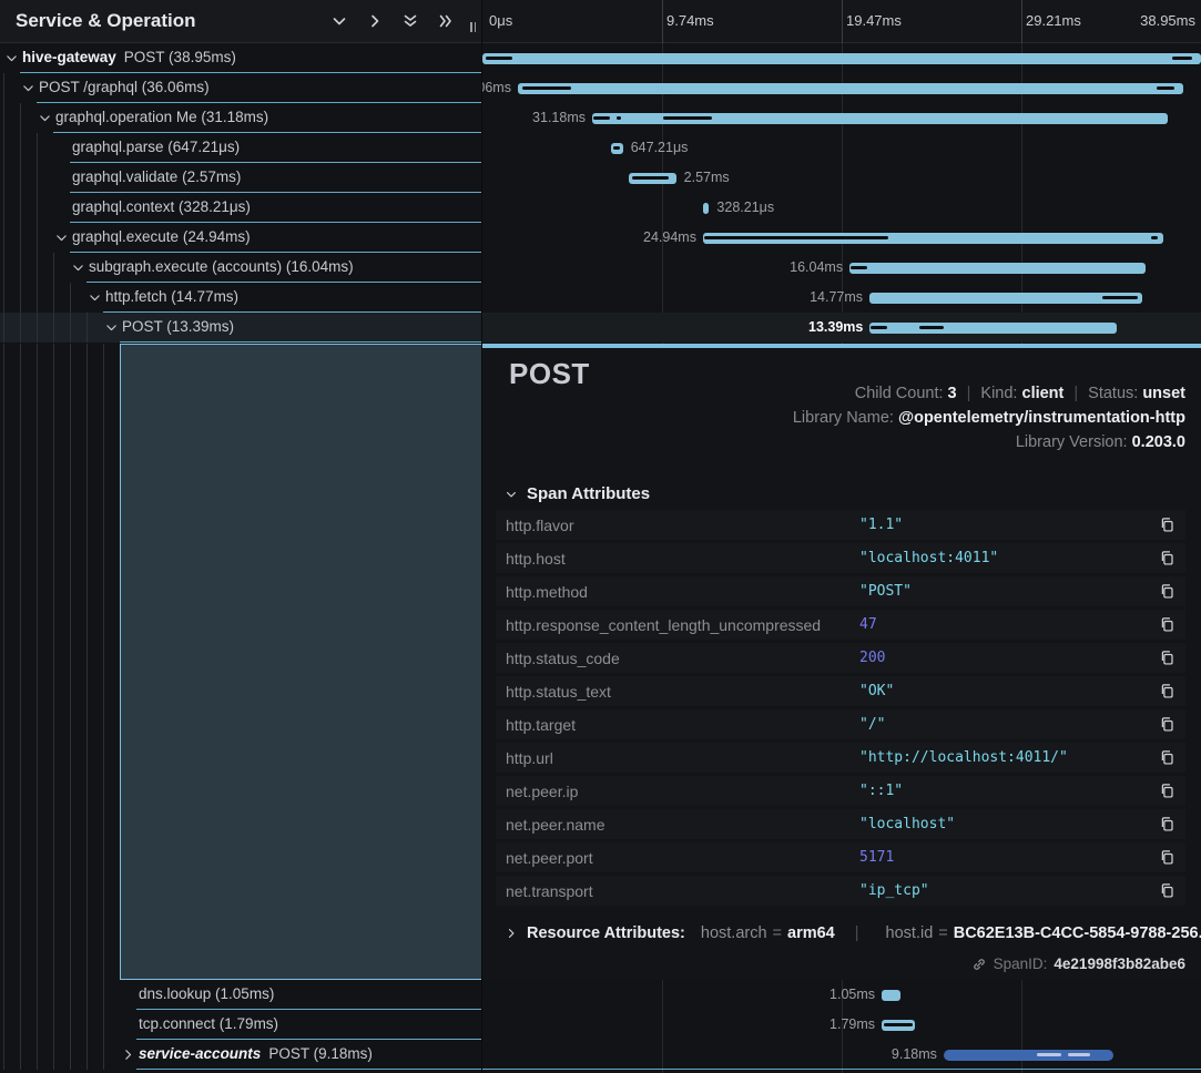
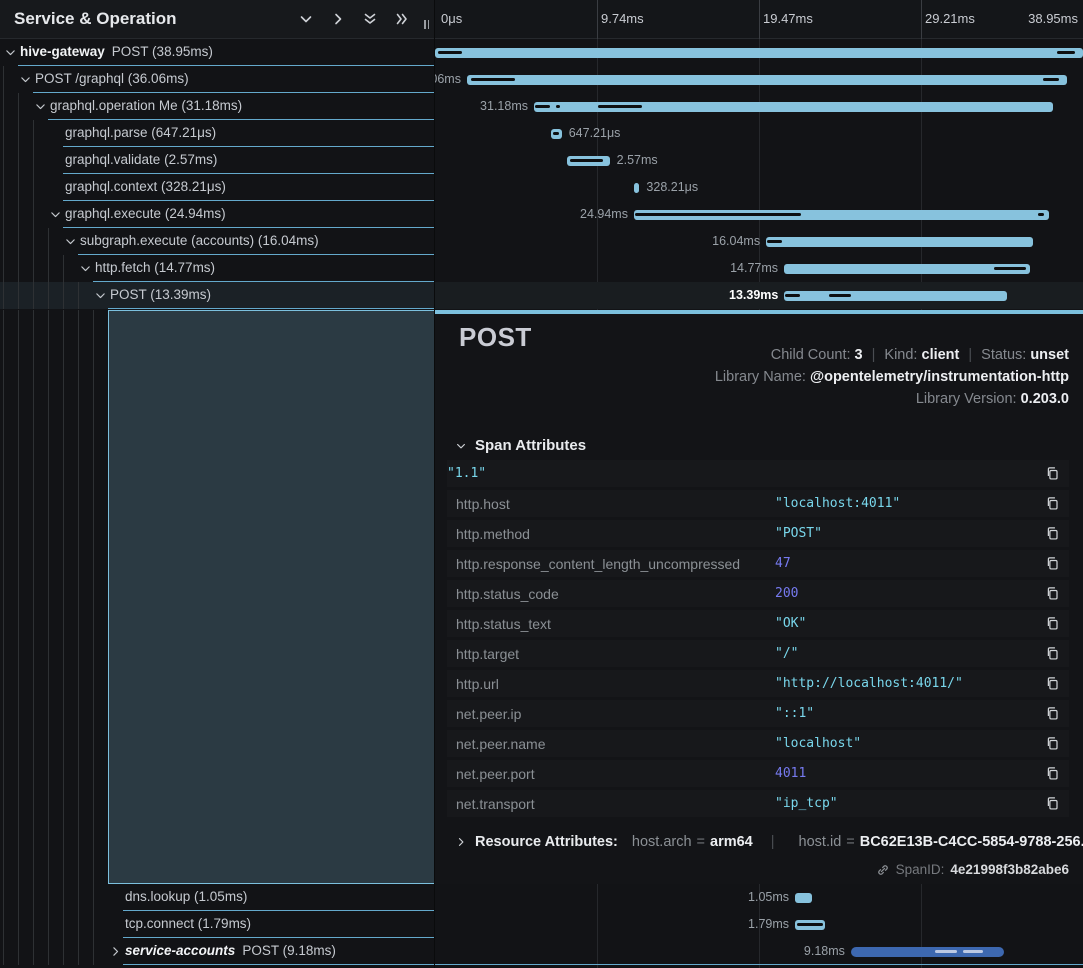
  Service & Operation
  hive-gateway POST (38.95ms)
  POST /graphql (36.06ms)
  graphql.operation Me (31.18ms)
  graphql.parse (647.21μs)
  graphql.validate (2.57ms)
  graphql.context (328.21μs)
  graphql.execute (24.94ms)
  subgraph.execute (accounts) (16.04ms)
  http.fetch (14.77ms)
  POST (13.39ms)
  dns.lookup (1.05ms)
  tcp.connect (1.79ms)
  service-accounts POST (9.18ms)
  0μs
  9.74ms
  19.47ms
  29.21ms
  38.95ms
  31.18ms
  647.21μs
  2.57ms
  328.21μs
  24.94ms
  16.04ms
  14.77ms
  13.39ms
  1.05ms
  1.79ms
  9.18ms
  POST
  Child Count: 3 | Kind: client | Status: unset
  Library Name: @opentelemetry/instrumentation-http
  Library Version: 0.203.0
  Span Attributes
- http.flavor
  "1.1"
  http.host
  "localhost:4011"
  http.method
  "POST"
  http.response_content_length_uncompressed
  47
  http.status_code
  200
  http.status_text
  "OK"
  http.target
  "/"
  http.url
  "http://localhost:4011/"
  net.peer.ip
  "::1"
  net.peer.name
  "localhost"
  net.peer.port
- 5171
+ 4011
  net.transport
  "ip_tcp"
  Resource Attributes:
  host.arch = arm64
  |
  host.id = BC62E13B-C4CC-5854-9788-256
  SpanID:
  4e21998f3b82abe6
